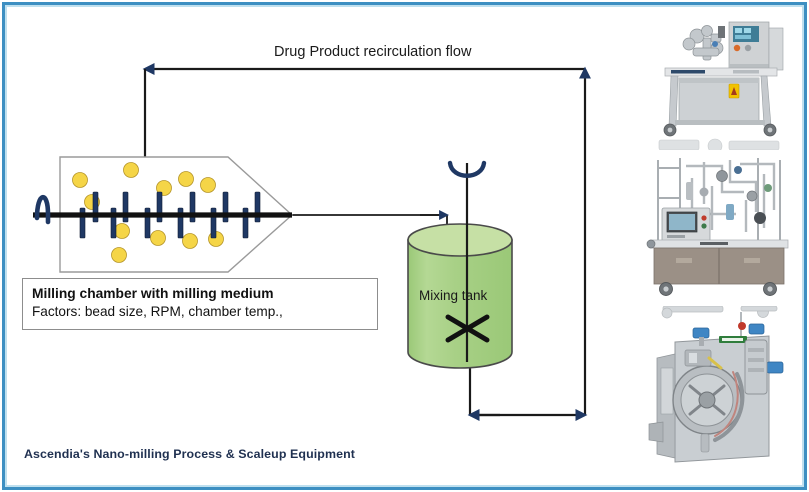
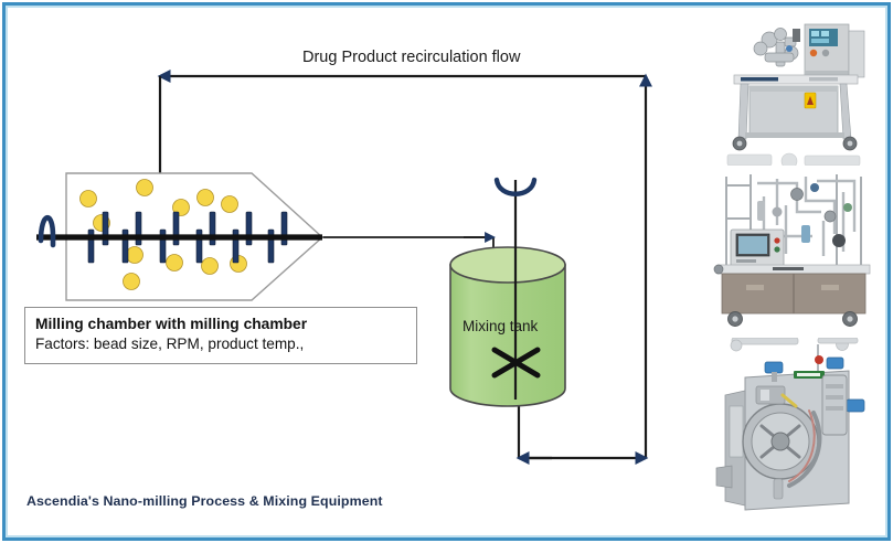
  Drug Product recirculation flow
  Mixing tank
- Milling chamber with milling medium
+ Milling chamber with milling chamber
- Factors: bead size, RPM, chamber temp.,
+ Factors: bead size, RPM, product temp.,
- Ascendia's Nano-milling Process & Scaleup Equipment
+ Ascendia's Nano-milling Process & Mixing Equipment
